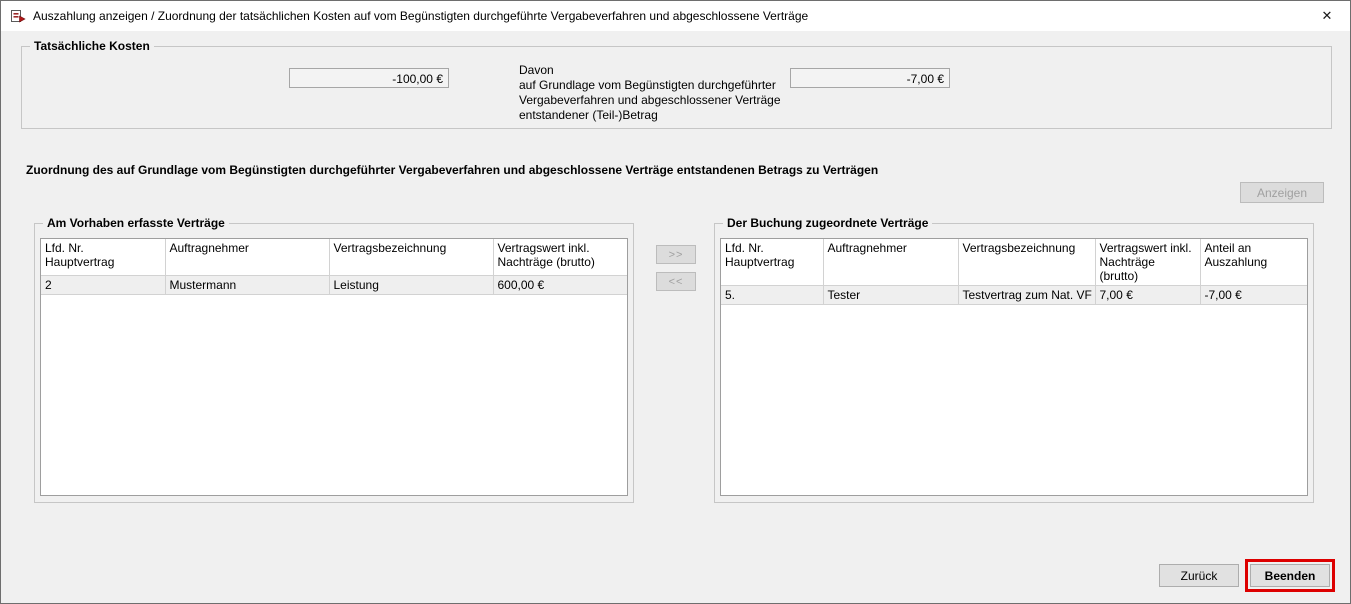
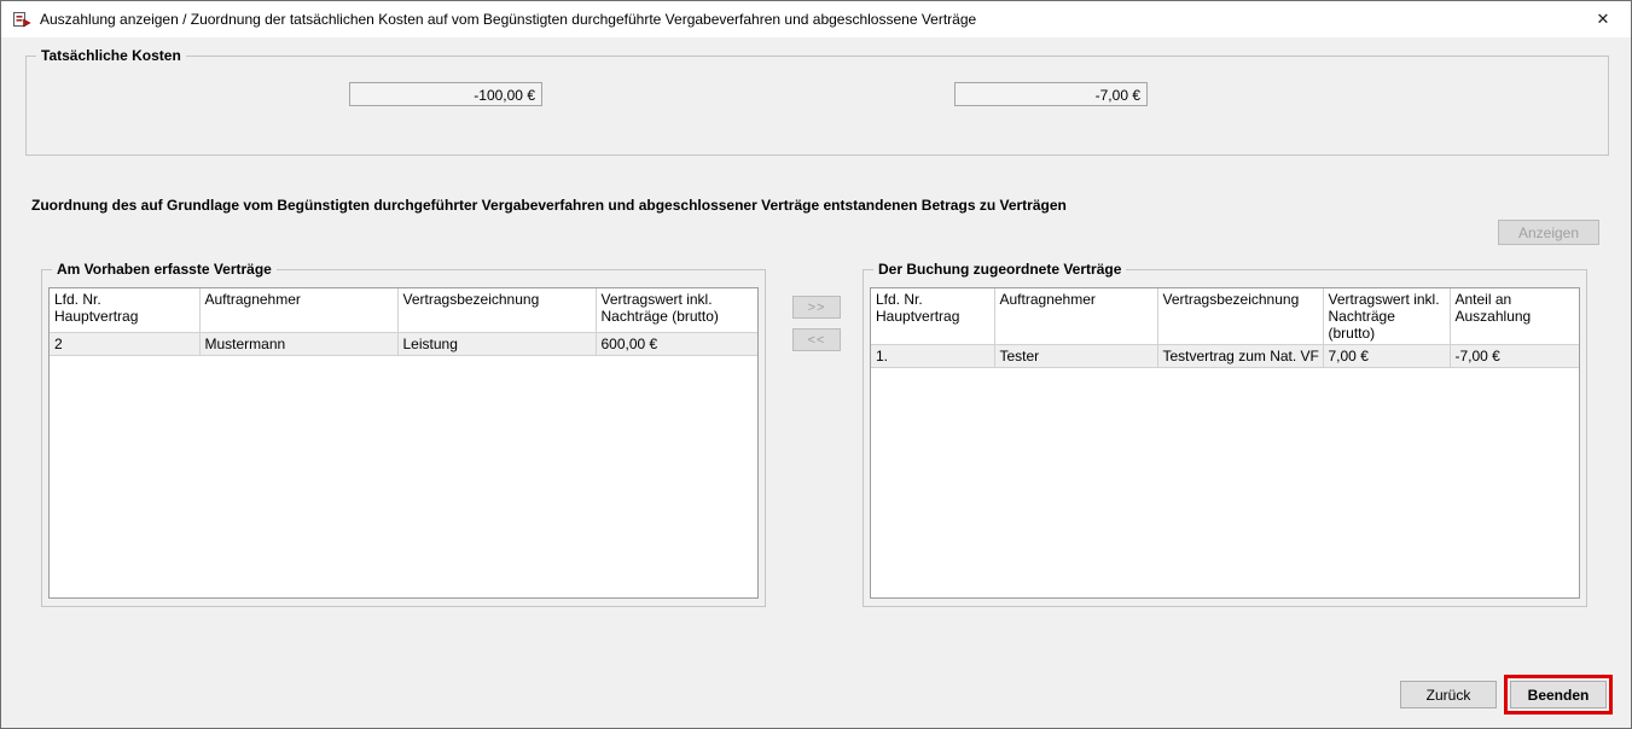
  Auszahlung anzeigen / Zuordnung der tatsächlichen Kosten auf vom Begünstigten durchgeführte Vergabeverfahren und abgeschlossene Verträge
  ✕
  Tatsächliche Kosten
  -100,00 €
- Davon
- auf Grundlage vom Begünstigten durchgeführter
- Vergabeverfahren und abgeschlossener Verträge
- entstandener (Teil-)Betrag
  -7,00 €
- Zuordnung des auf Grundlage vom Begünstigten durchgeführter Vergabeverfahren und abgeschlossene Verträge entstandenen Betrags zu Verträgen
+ Zuordnung des auf Grundlage vom Begünstigten durchgeführter Vergabeverfahren und abgeschlossener Verträge entstandenen Betrags zu Verträgen
  Anzeigen
  Am Vorhaben erfasste Verträge
  Lfd. Nr. Hauptvertrag	Auftragnehmer	Vertragsbezeichnung	Vertragswert inkl. Nachträge (brutto)
  2	Mustermann	Leistung	600,00 €
  >>
  <<
  Der Buchung zugeordnete Verträge
  Lfd. Nr. Hauptvertrag	Auftragnehmer	Vertragsbezeichnung	Vertragswert inkl. Nachträge (brutto)	Anteil an Auszahlung
- 5.	Tester	Testvertrag zum Nat. VF	7,00 €	-7,00 €
+ 1.	Tester	Testvertrag zum Nat. VF	7,00 €	-7,00 €
  Zurück
  Beenden
